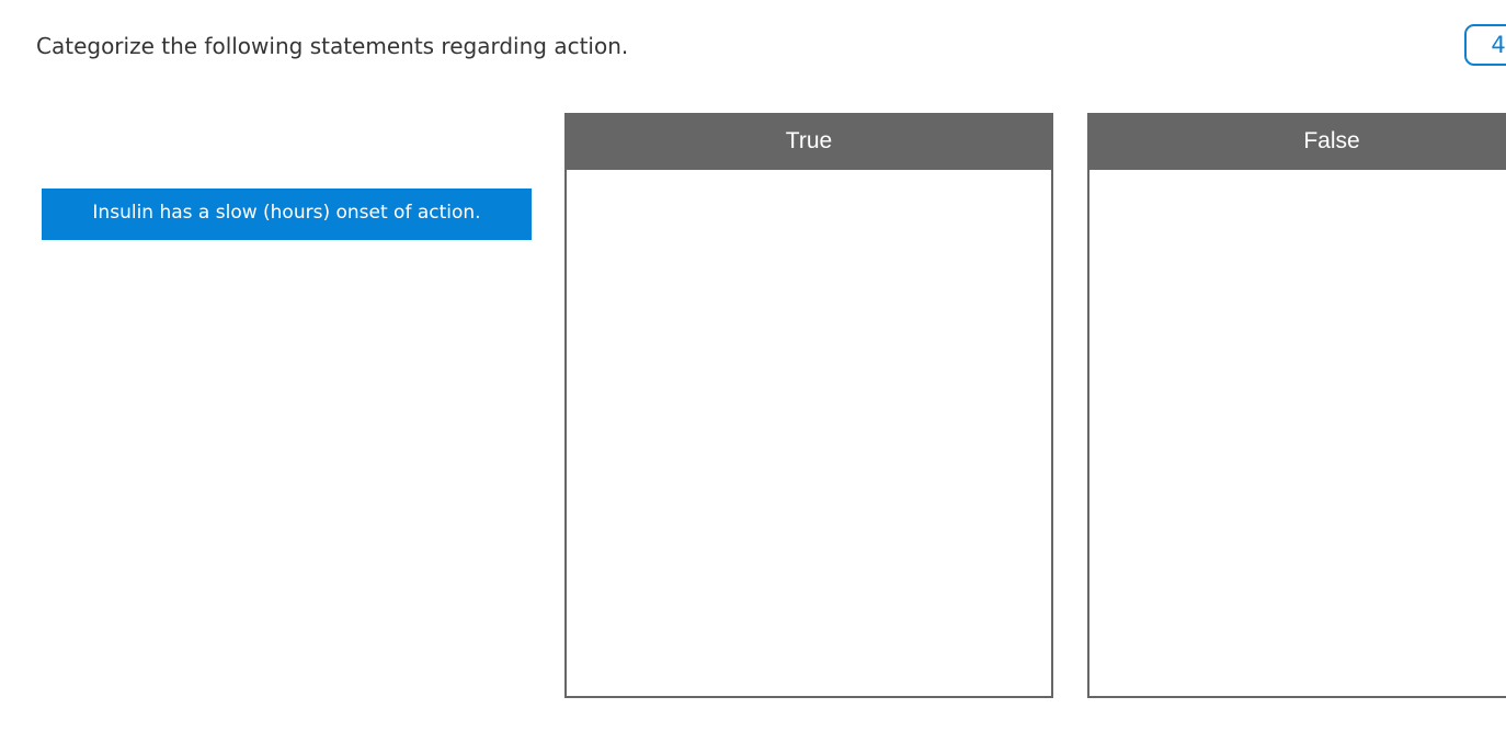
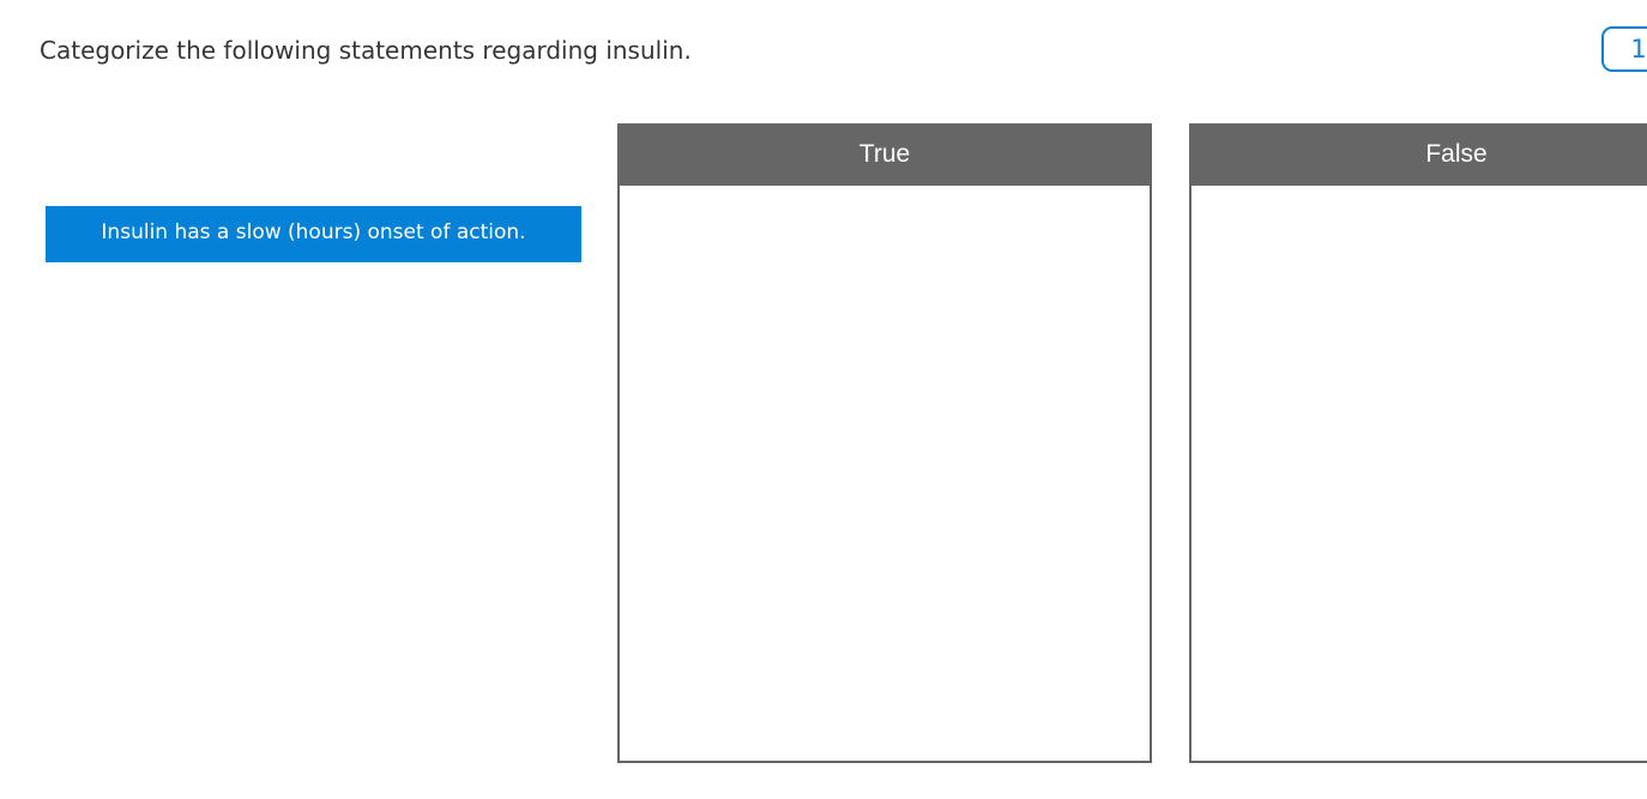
- Categorize the following statements regarding action.
+ Categorize the following statements regarding insulin.
- 4
+ 1
  Insulin has a slow (hours) onset of action.
  True
  False
